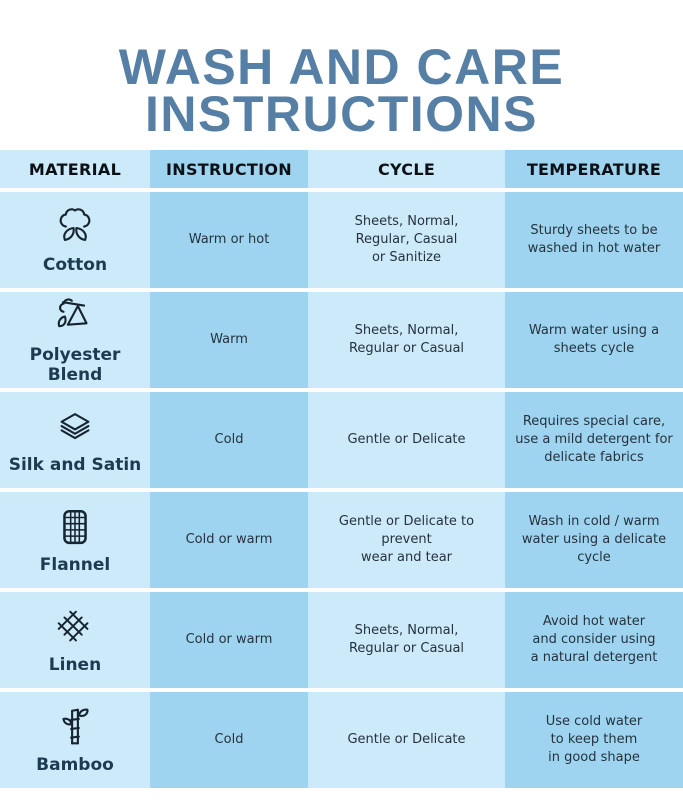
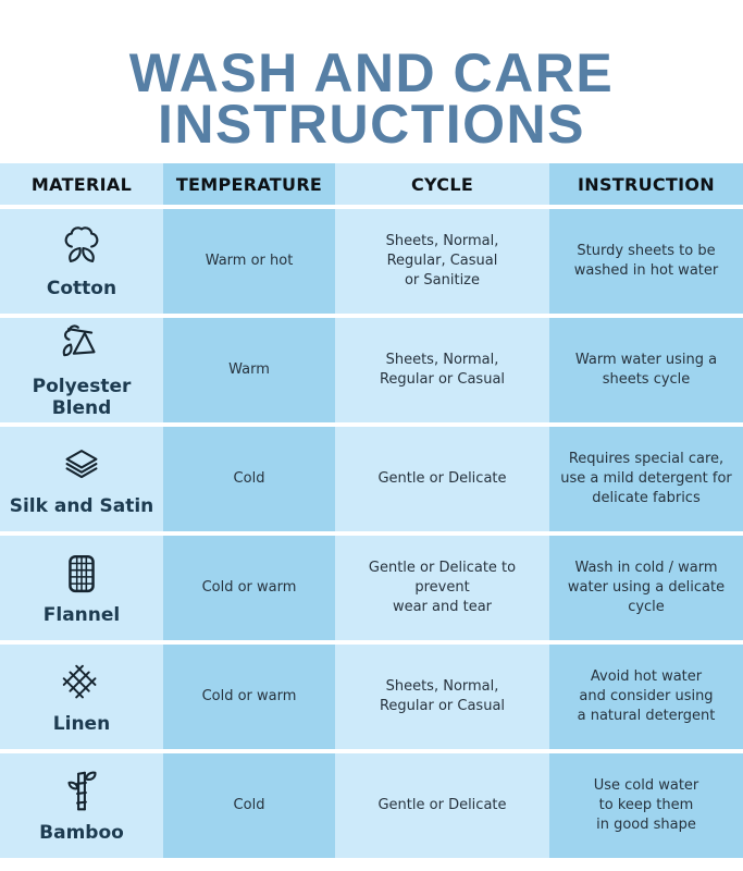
  WASH AND CARE
  INSTRUCTIONS
  MATERIAL
- INSTRUCTION
+ TEMPERATURE
  CYCLE
- TEMPERATURE
+ INSTRUCTION
  Cotton
  Warm or hot
  Sheets, Normal,
  Regular, Casual
  or Sanitize
  Sturdy sheets to be
  washed in hot water
  Polyester Blend
  Warm
  Sheets, Normal,
  Regular or Casual
  Warm water using a
  sheets cycle
  Silk and Satin
  Cold
  Gentle or Delicate
  Requires special care,
  use a mild detergent for
  delicate fabrics
  Flannel
  Cold or warm
  Gentle or Delicate to prevent
  wear and tear
  Wash in cold / warm
  water using a delicate
  cycle
  Linen
  Cold or warm
  Sheets, Normal,
  Regular or Casual
  Avoid hot water
  and consider using
  a natural detergent
  Bamboo
  Cold
  Gentle or Delicate
  Use cold water
  to keep them
  in good shape
